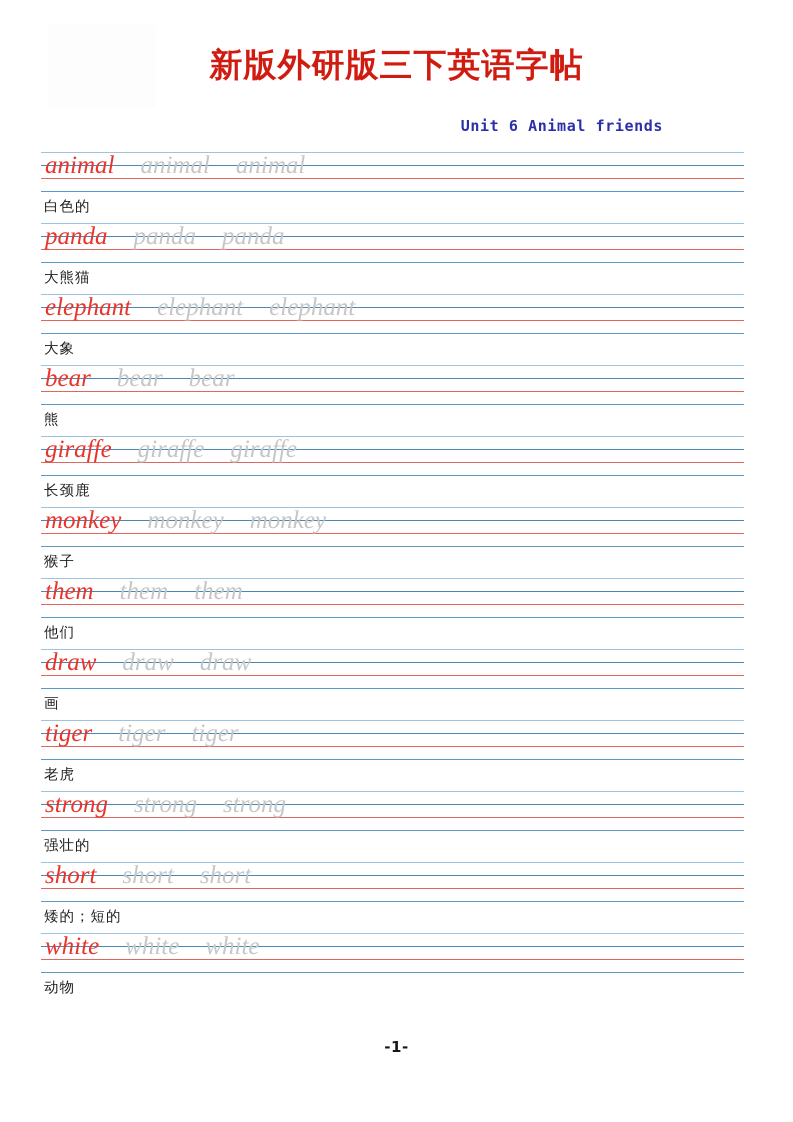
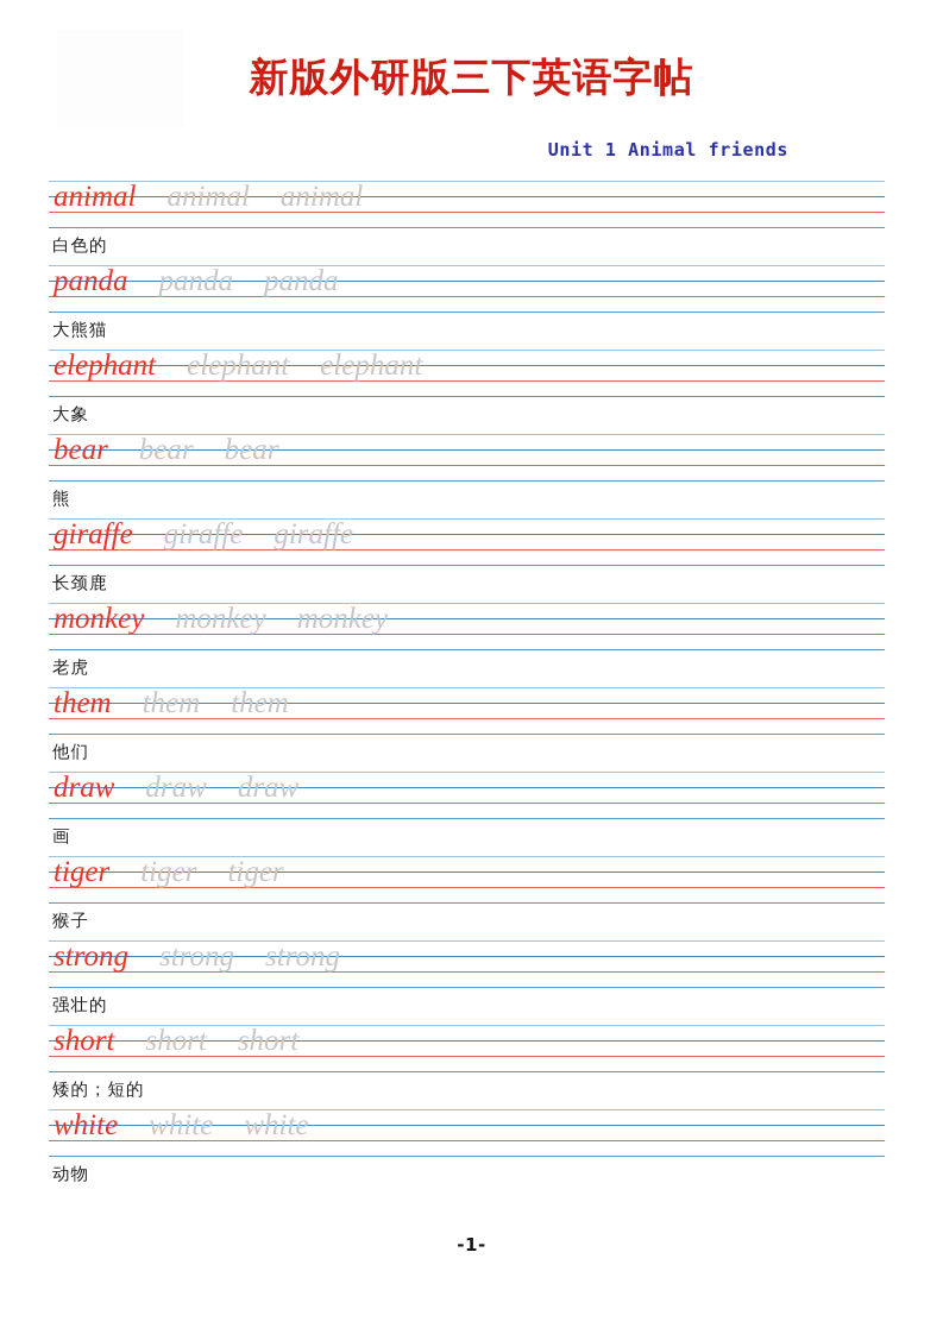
  新版外研版三下英语字帖
- Unit 6 Animal friends
+ Unit 1 Animal friends
  animal
  animal
  animal
  白色的
  panda
  panda
  panda
  大熊猫
  elephant
  elephant
  elephant
  大象
  bear
  bear
  bear
  熊
  giraffe
  giraffe
  giraffe
  长颈鹿
  monkey
  monkey
  monkey
- 猴子
+ 老虎
  them
  them
  them
  他们
  draw
  draw
  draw
  画
  tiger
  tiger
  tiger
- 老虎
+ 猴子
  strong
  strong
  strong
  强壮的
  short
  short
  short
  矮的；短的
  white
  white
  white
  动物
  -1-
